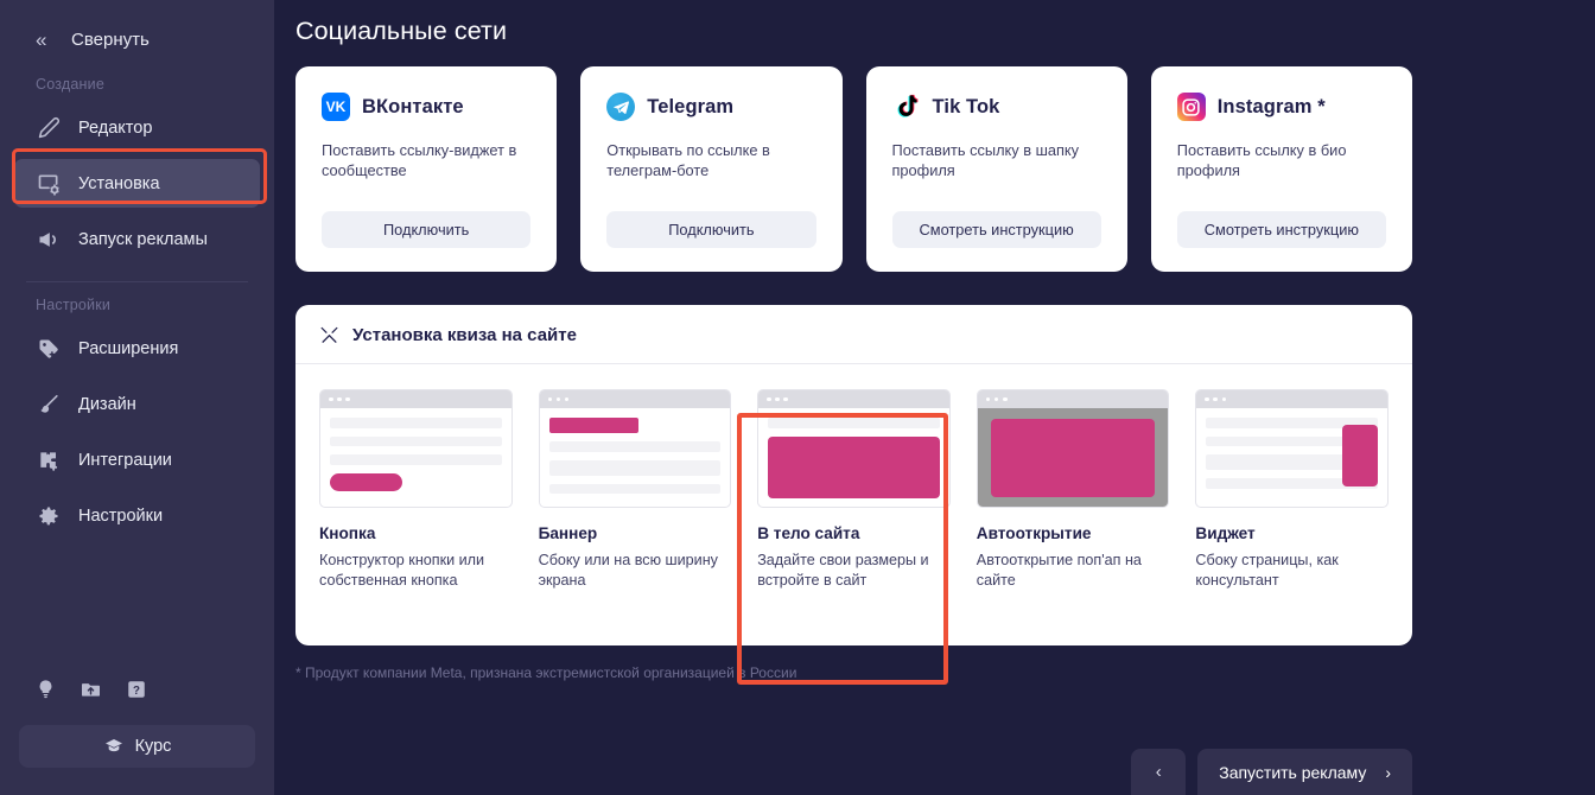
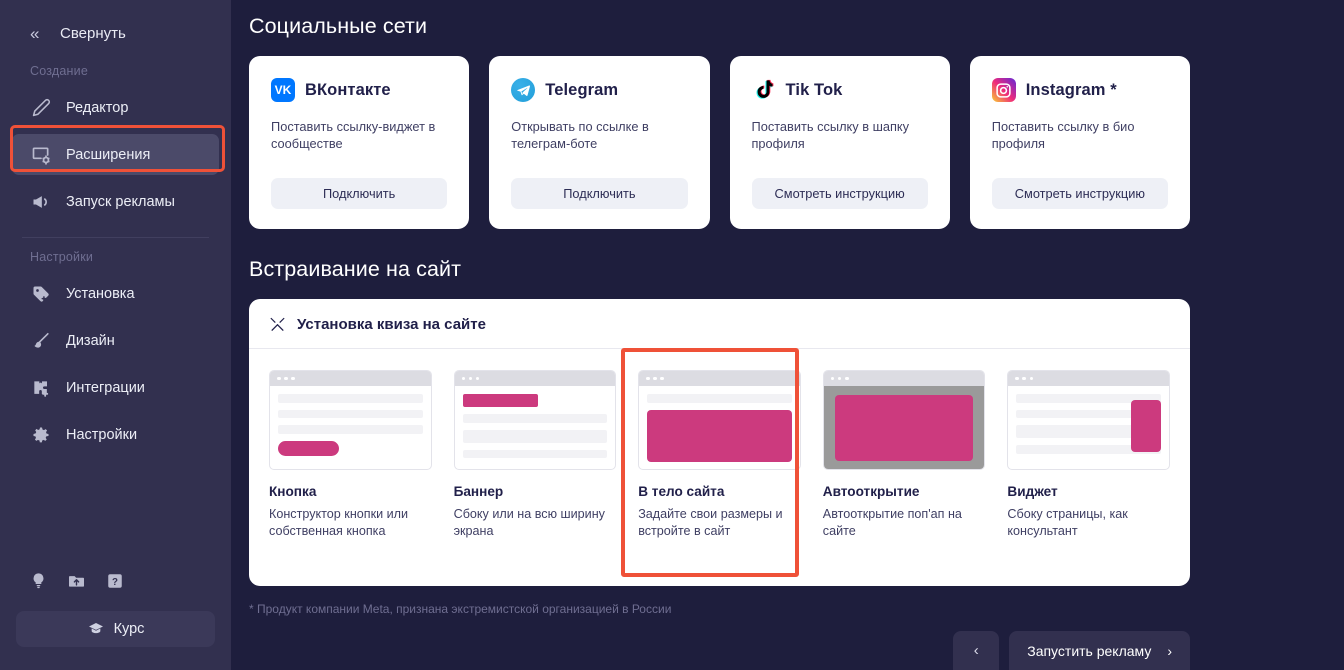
  «
  Свернуть
  Создание
  Редактор
- Установка
+ Расширения
  Запуск рекламы
  Настройки
- Расширения
+ Установка
  Дизайн
  Интеграции
  Настройки
  ?
  Курс
  Социальные сети
  VK
  ВКонтакте
  Поставить ссылку-виджет в сообществе
  Подключить
  Telegram
  Открывать по ссылке в телеграм-боте
  Подключить
  Tik Tok
  Поставить ссылку в шапку профиля
  Смотреть инструкцию
  Instagram *
  Поставить ссылку в био профиля
  Смотреть инструкцию
+ Встраивание на сайт
  Установка квиза на сайте
  Кнопка
  Конструктор кнопки или собственная кнопка
  Баннер
  Сбоку или на всю ширину экрана
  В тело сайта
  Задайте свои размеры и встройте в сайт
  Автооткрытие
  Автооткрытие поп'ап на сайте
  Виджет
  Сбоку страницы, как консультант
  * Продукт компании Meta, признана экстремистской организацией в России
  ‹
  Запустить рекламу
  ›
